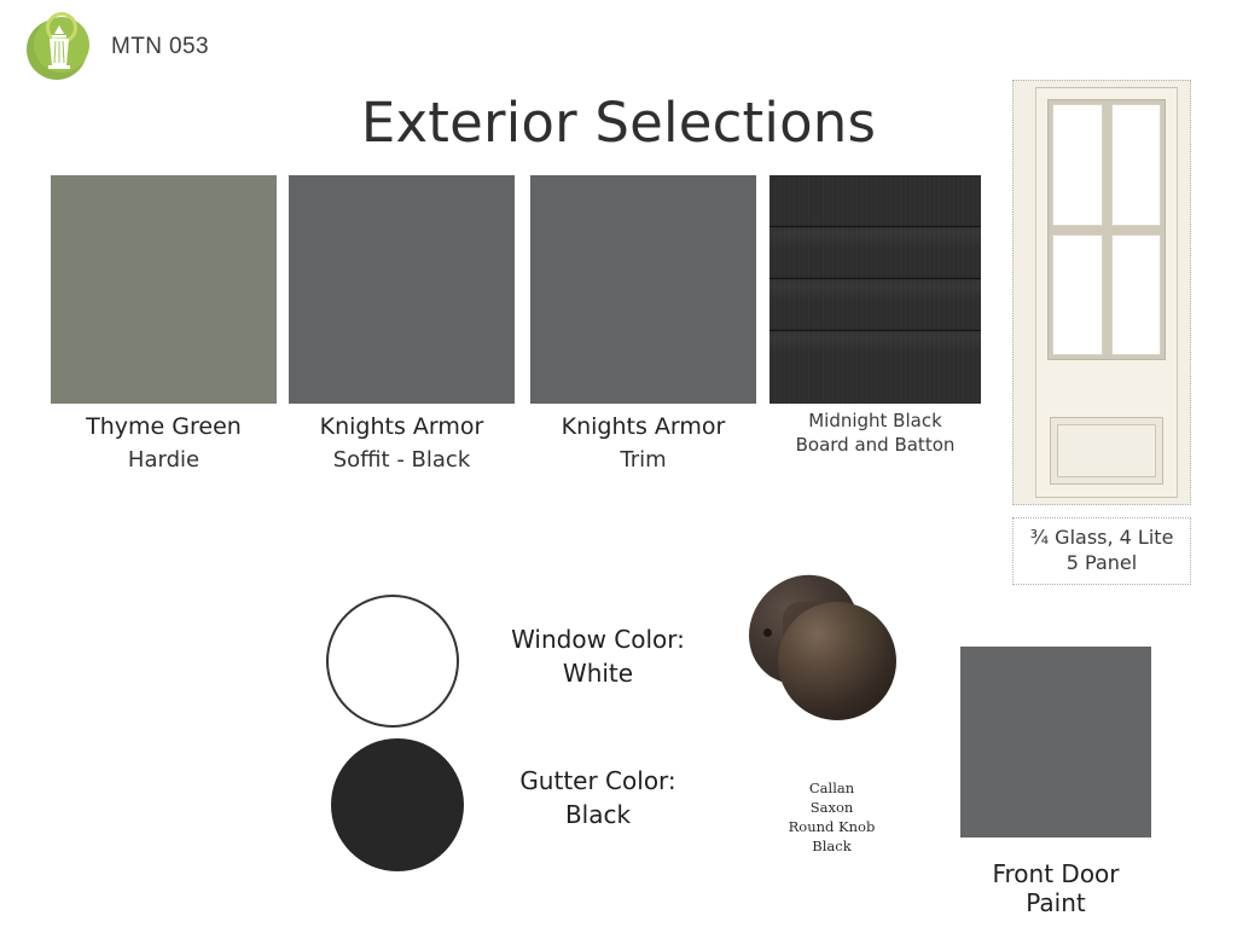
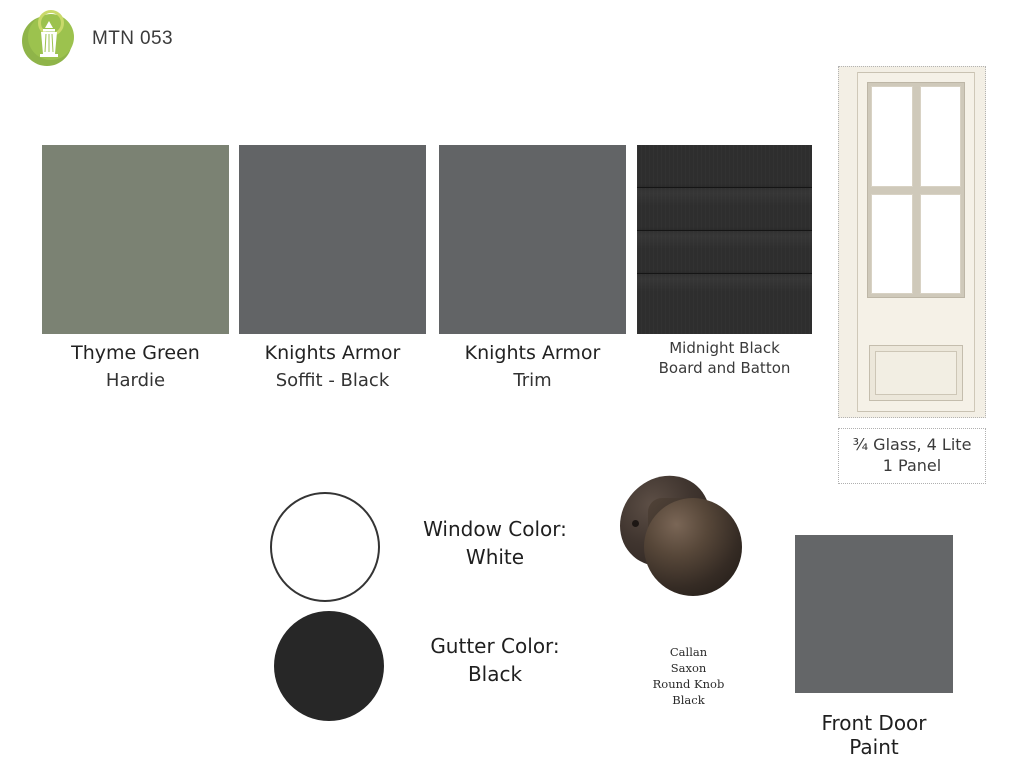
  MTN 053
- Exterior Selections
  Thyme Green
  Hardie
  Knights Armor
  Soffit - Black
  Knights Armor
  Trim
  Midnight Black
  Board and Batton
  ¾ Glass, 4 Lite
- 5 Panel
+ 1 Panel
  Window Color:
  White
  Gutter Color:
  Black
  Callan
  Saxon
  Round Knob
  Black
  Front Door Paint
